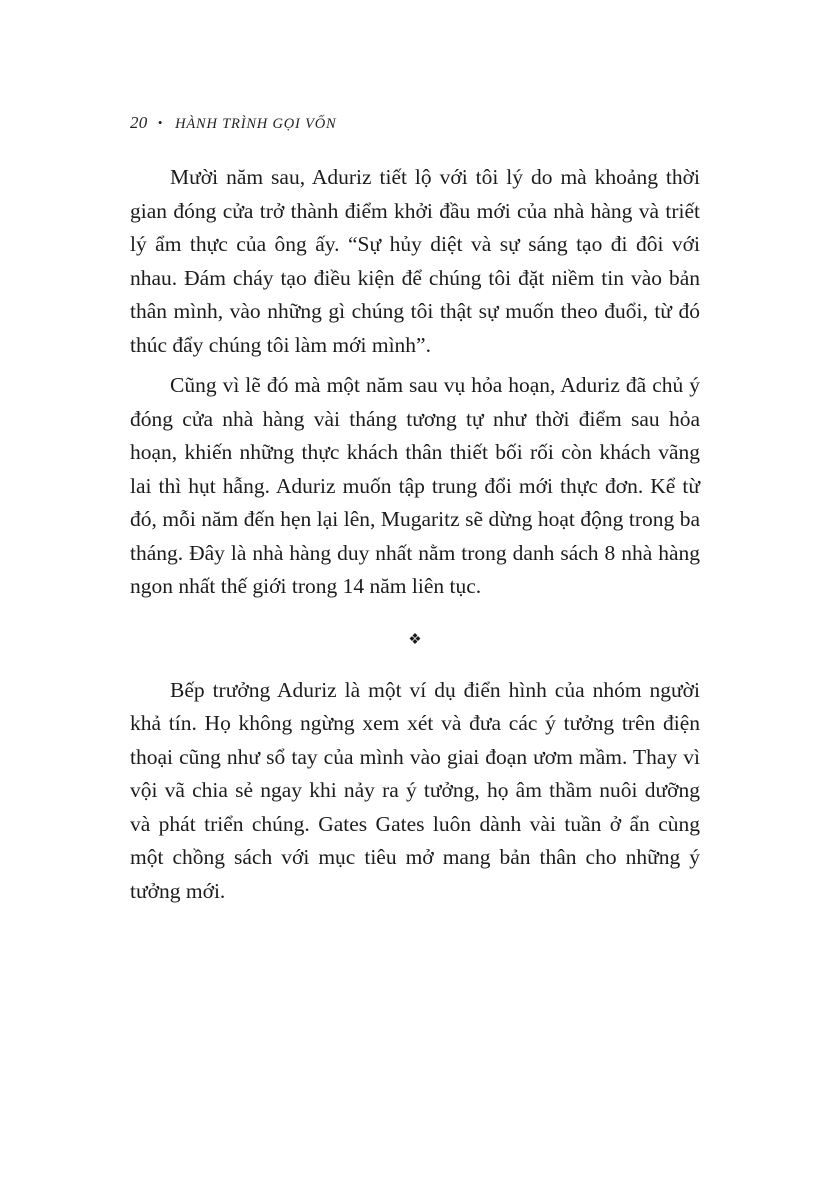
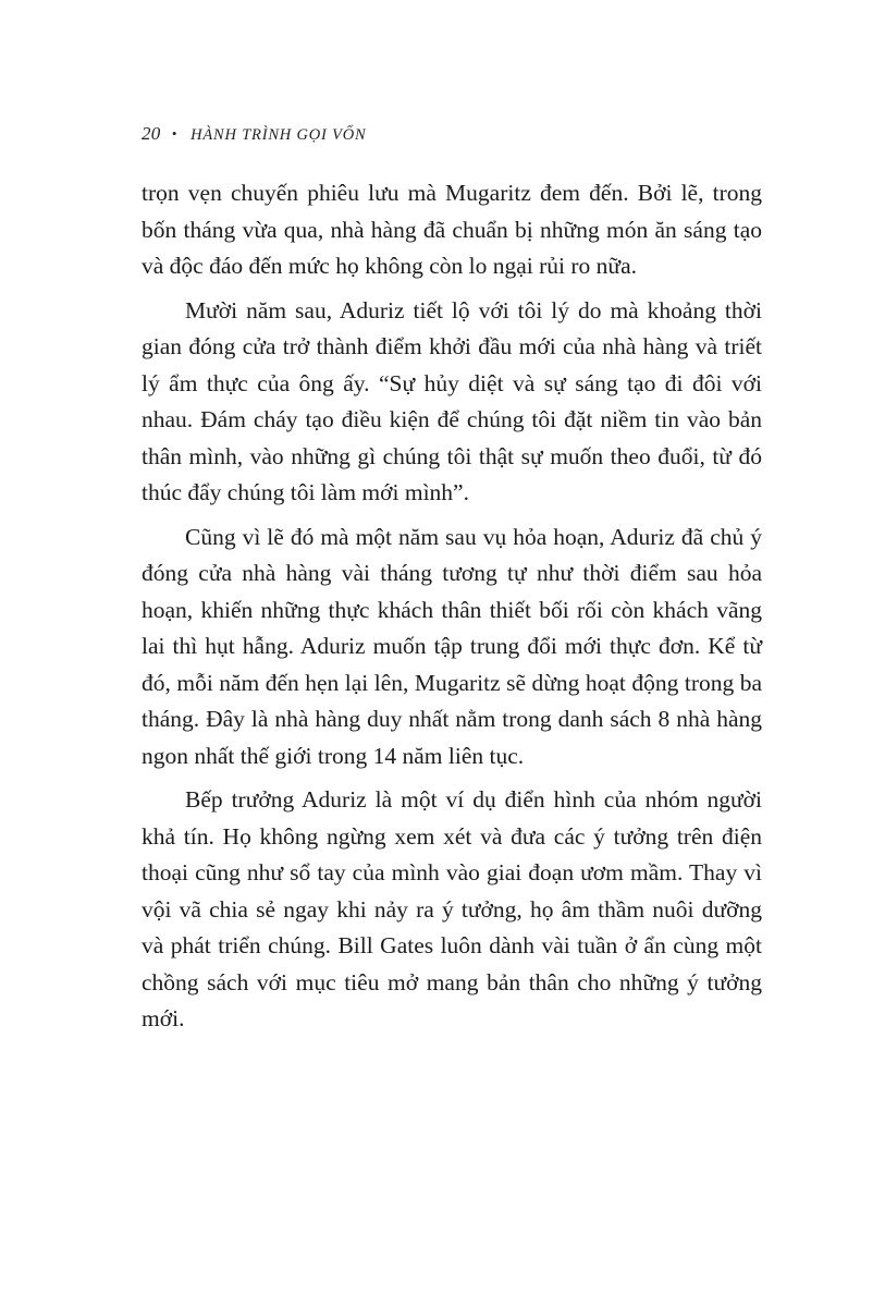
  20 • HÀNH TRÌNH GỌI VỐN
+ trọn vẹn chuyến phiêu lưu mà Mugaritz đem đến. Bởi lẽ, trong bốn tháng vừa qua, nhà hàng đã chuẩn bị những món ăn sáng tạo và độc đáo đến mức họ không còn lo ngại rủi ro nữa.
  Mười năm sau, Aduriz tiết lộ với tôi lý do mà khoảng thời gian đóng cửa trở thành điểm khởi đầu mới của nhà hàng và triết lý ẩm thực của ông ấy. “Sự hủy diệt và sự sáng tạo đi đôi với nhau. Đám cháy tạo điều kiện để chúng tôi đặt niềm tin vào bản thân mình, vào những gì chúng tôi thật sự muốn theo đuổi, từ đó thúc đẩy chúng tôi làm mới mình”.
  Cũng vì lẽ đó mà một năm sau vụ hỏa hoạn, Aduriz đã chủ ý đóng cửa nhà hàng vài tháng tương tự như thời điểm sau hỏa hoạn, khiến những thực khách thân thiết bối rối còn khách vãng lai thì hụt hẫng. Aduriz muốn tập trung đổi mới thực đơn. Kể từ đó, mỗi năm đến hẹn lại lên, Mugaritz sẽ dừng hoạt động trong ba tháng. Đây là nhà hàng duy nhất nằm trong danh sách 8 nhà hàng ngon nhất thế giới trong 14 năm liên tục.
- ❖
- Bếp trưởng Aduriz là một ví dụ điển hình của nhóm người khả tín. Họ không ngừng xem xét và đưa các ý tưởng trên điện thoại cũng như sổ tay của mình vào giai đoạn ươm mầm. Thay vì vội vã chia sẻ ngay khi nảy ra ý tưởng, họ âm thầm nuôi dưỡng và phát triển chúng. Gates Gates luôn dành vài tuần ở ẩn cùng một chồng sách với mục tiêu mở mang bản thân cho những ý tưởng mới.
+ Bếp trưởng Aduriz là một ví dụ điển hình của nhóm người khả tín. Họ không ngừng xem xét và đưa các ý tưởng trên điện thoại cũng như sổ tay của mình vào giai đoạn ươm mầm. Thay vì vội vã chia sẻ ngay khi nảy ra ý tưởng, họ âm thầm nuôi dưỡng và phát triển chúng. Bill Gates luôn dành vài tuần ở ẩn cùng một chồng sách với mục tiêu mở mang bản thân cho những ý tưởng mới.
